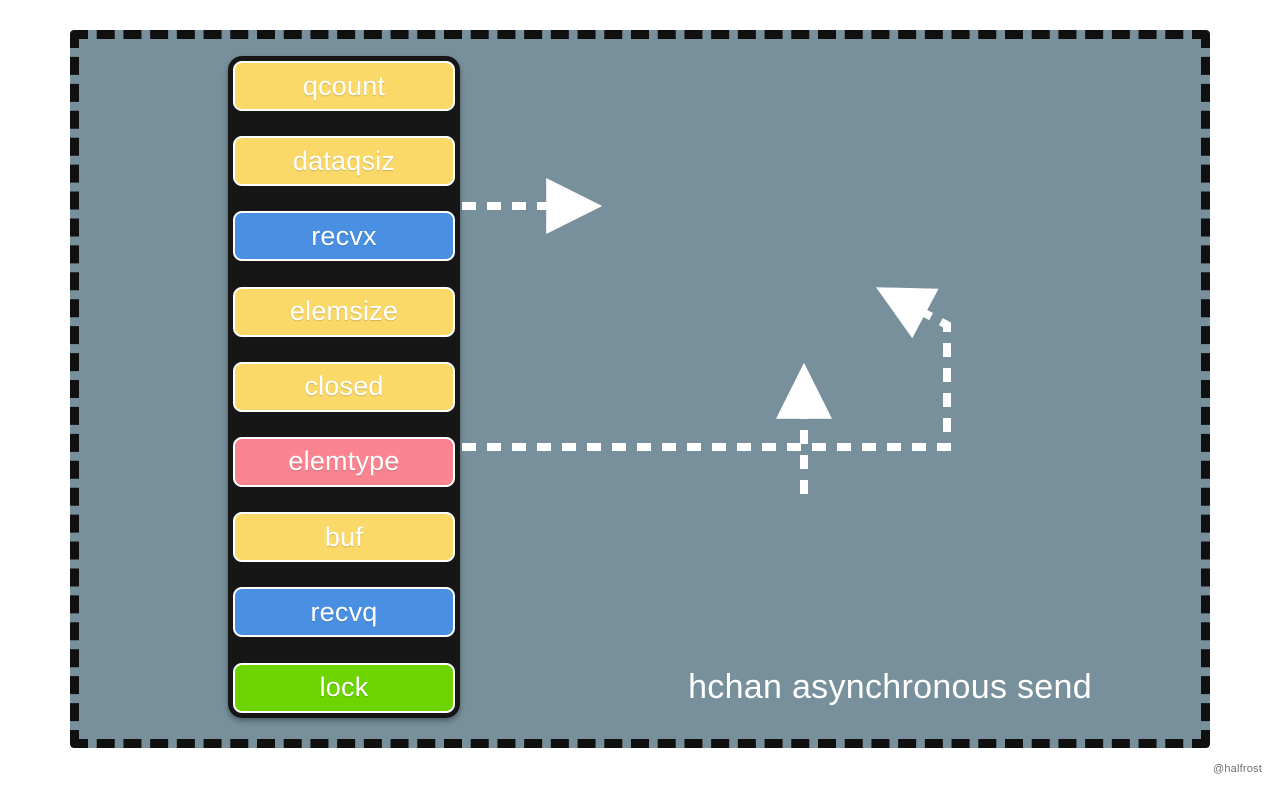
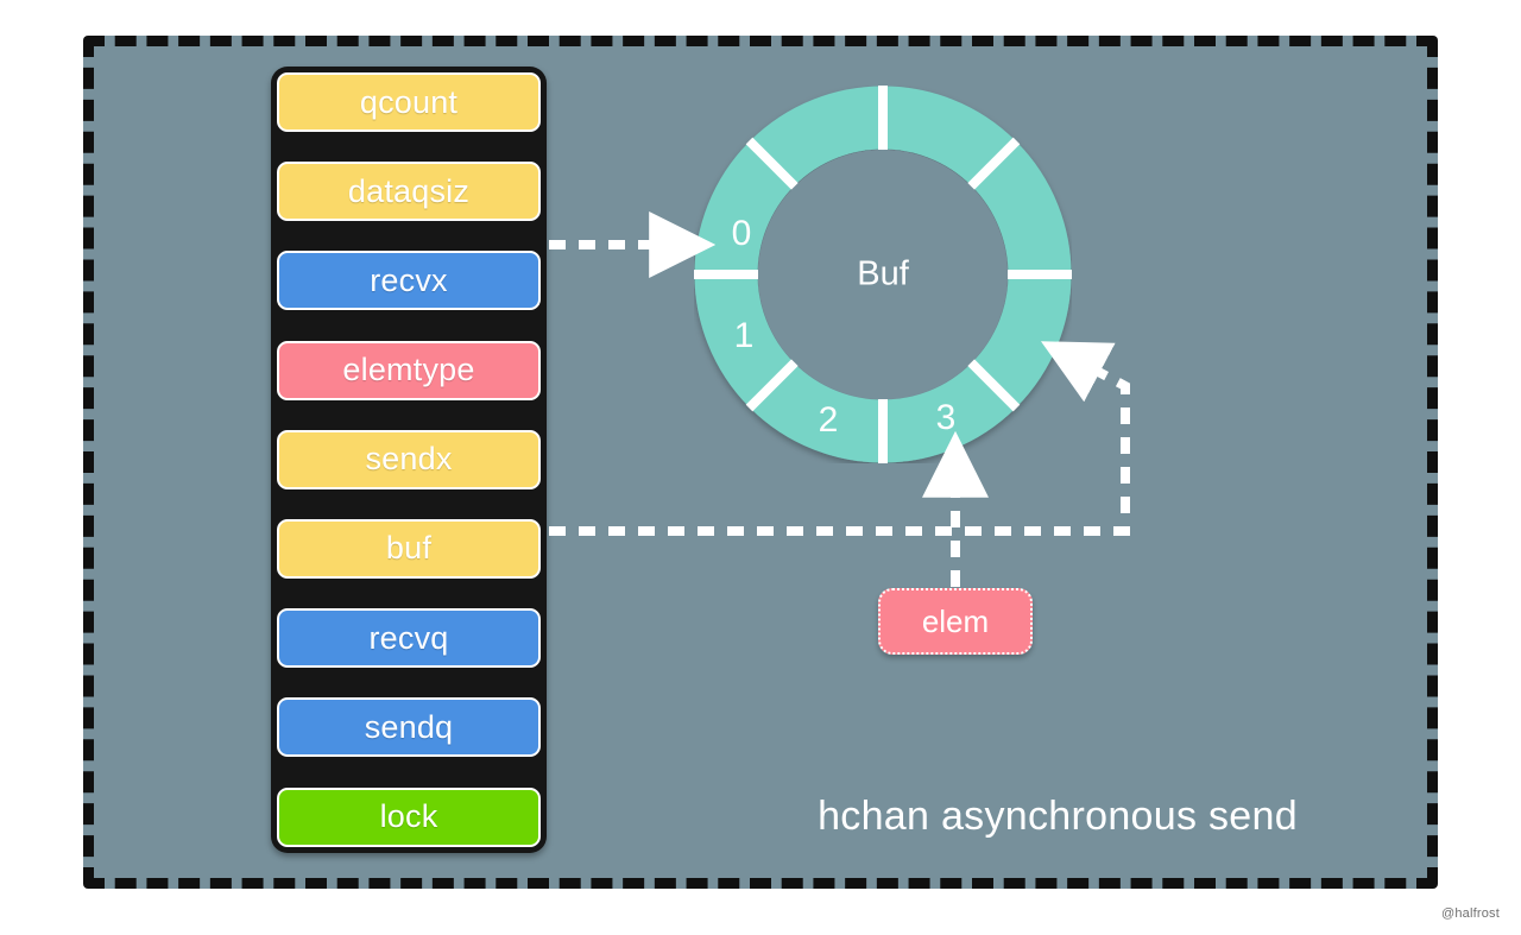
  qcount
  dataqsiz
  recvx
- elemsize
- closed
  elemtype
+ sendx
  buf
  recvq
+ sendq
  lock
+ Buf
+ 0
+ 1
+ 2
+ 3
+ elem
  hchan asynchronous send
  @halfrost
